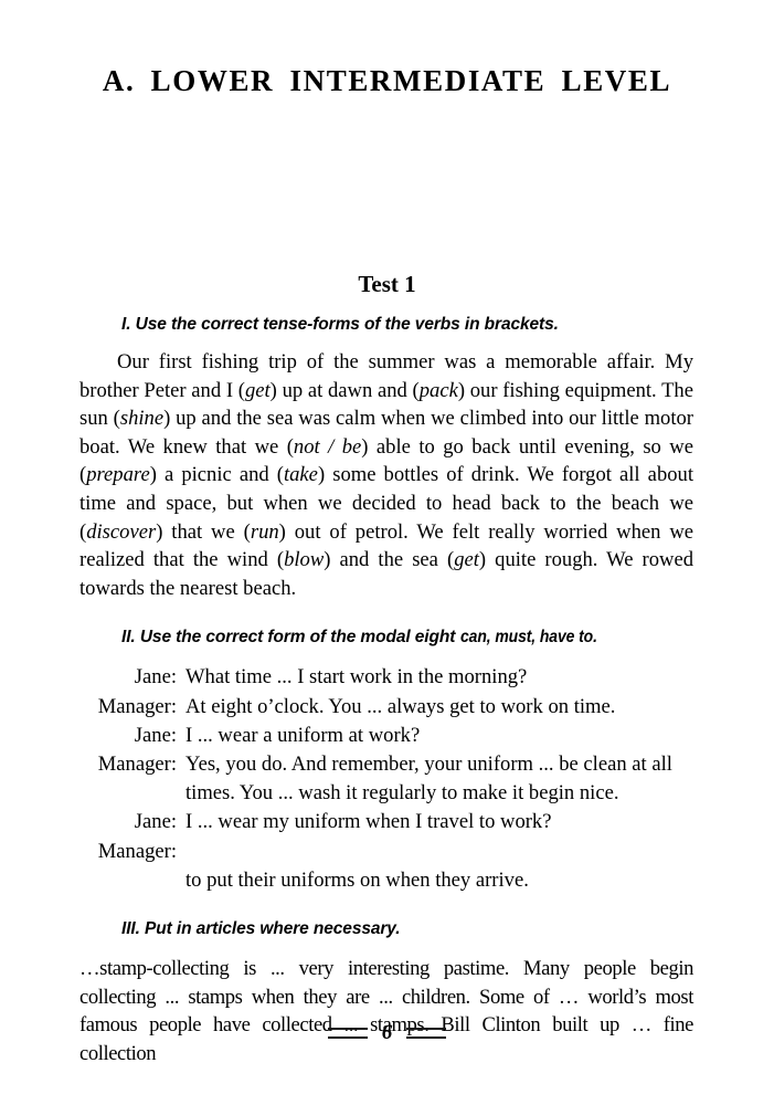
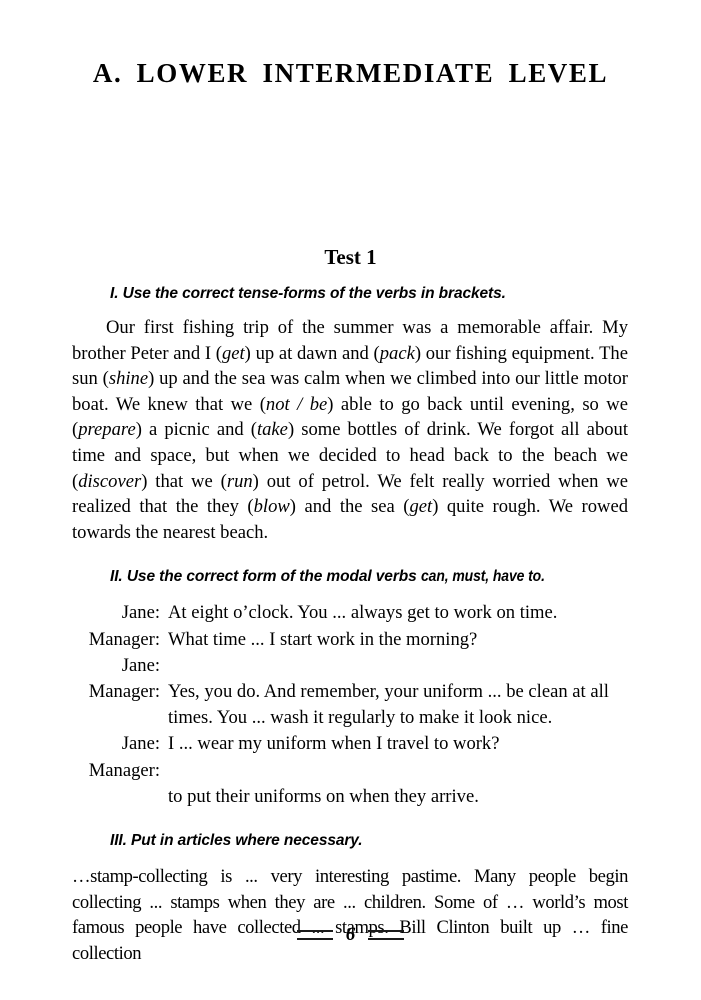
  A. LOWER INTERMEDIATE LEVEL
  Test 1
  I. Use the correct tense-forms of the verbs in brackets.
- Our first fishing trip of the summer was a memorable affair. My brother Peter and I (get) up at dawn and (pack) our fishing equipment. The sun (shine) up and the sea was calm when we climbed into our little motor boat. We knew that we (not / be) able to go back until evening, so we (prepare) a picnic and (take) some bottles of drink. We forgot all about time and space, but when we decided to head back to the beach we (discover) that we (run) out of petrol. We felt really worried when we realized that the wind (blow) and the sea (get) quite rough. We rowed towards the nearest beach.
+ Our first fishing trip of the summer was a memorable affair. My brother Peter and I (get) up at dawn and (pack) our fishing equipment. The sun (shine) up and the sea was calm when we climbed into our little motor boat. We knew that we (not / be) able to go back until evening, so we (prepare) a picnic and (take) some bottles of drink. We forgot all about time and space, but when we decided to head back to the beach we (discover) that we (run) out of petrol. We felt really worried when we realized that the they (blow) and the sea (get) quite rough. We rowed towards the nearest beach.
- II. Use the correct form of the modal eight can, must, have to.
+ II. Use the correct form of the modal verbs can, must, have to.
  Jane:
- What time ... I start work in the morning?
+ At eight o’clock. You ... always get to work on time.
  Manager:
- At eight o’clock. You ... always get to work on time.
+ What time ... I start work in the morning?
  Jane:
- I ... wear a uniform at work?
  Manager:
  Yes, you do. And remember, your uniform ... be clean at all
- times. You ... wash it regularly to make it begin nice.
+ times. You ... wash it regularly to make it look nice.
  Jane:
  I ... wear my uniform when I travel to work?
  Manager:
  to put their uniforms on when they arrive.
  III. Put in articles where necessary.
  …stamp-collecting is ... very interesting pastime. Many people begin collecting ... stamps when they are ... children. Some of … world’s most famous people have collected ... stamps. Bill Clinton built up … fine collection
  6
